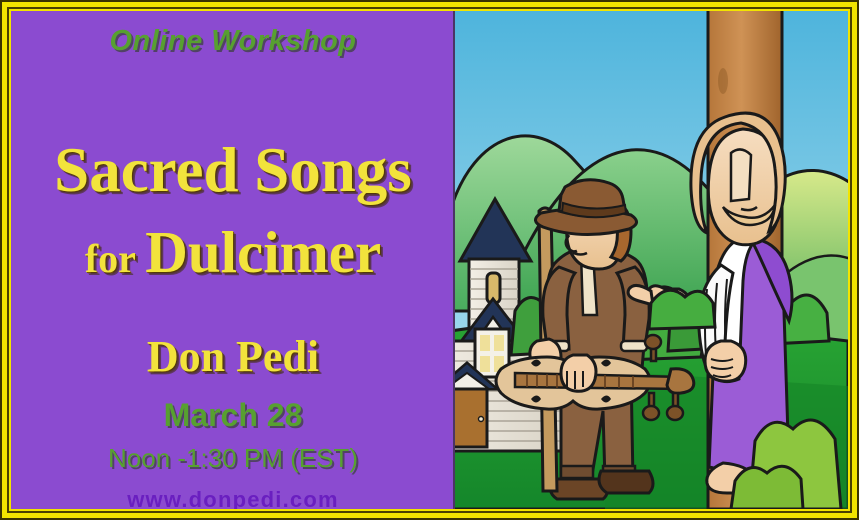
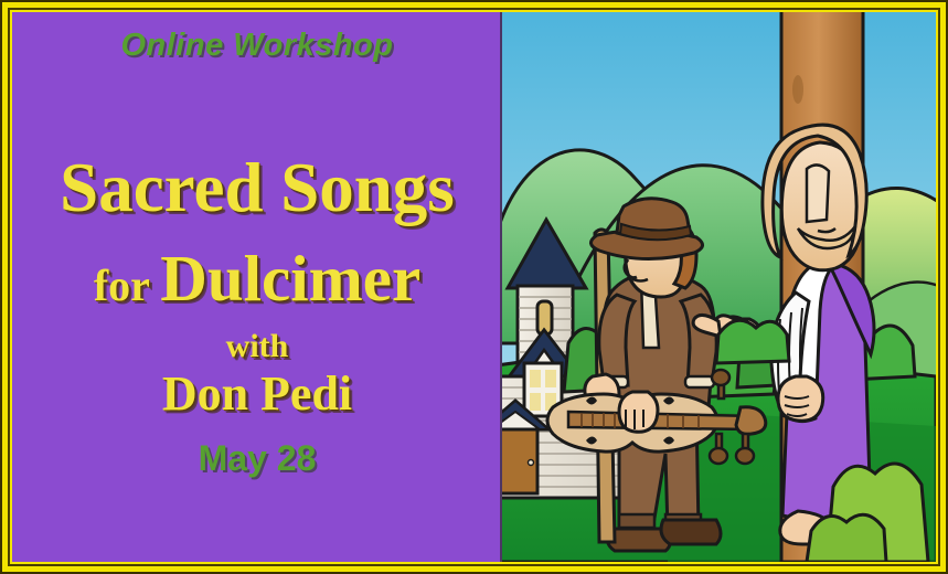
  Online Workshop
  Sacred Songs
  for Dulcimer
+ with
  Don Pedi
- March 28
+ May 28
- Noon -1:30 PM (EST)
- www.donpedi.com
